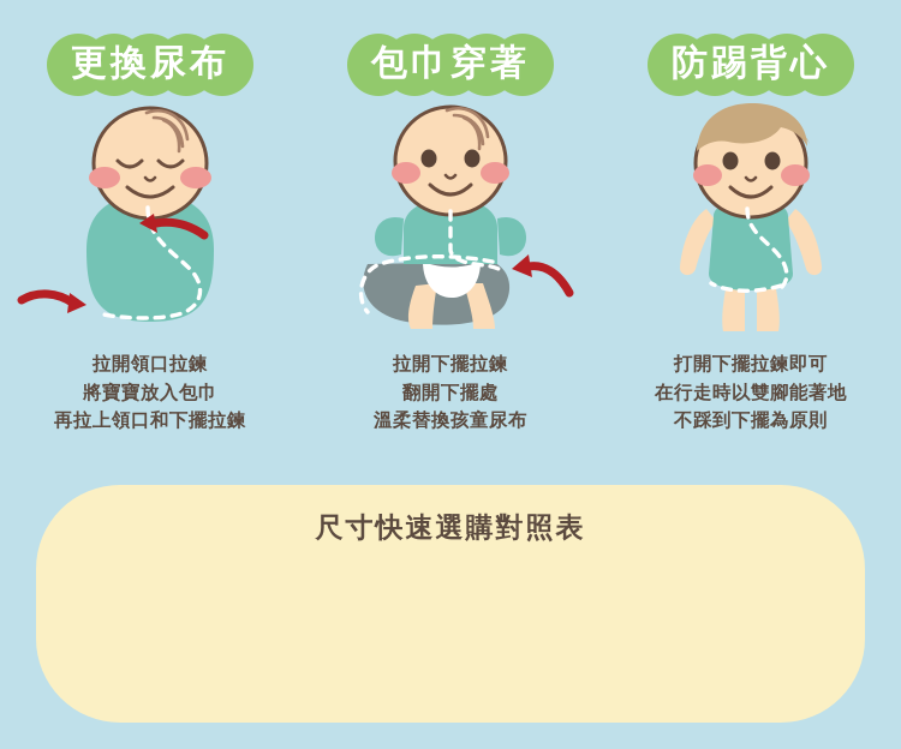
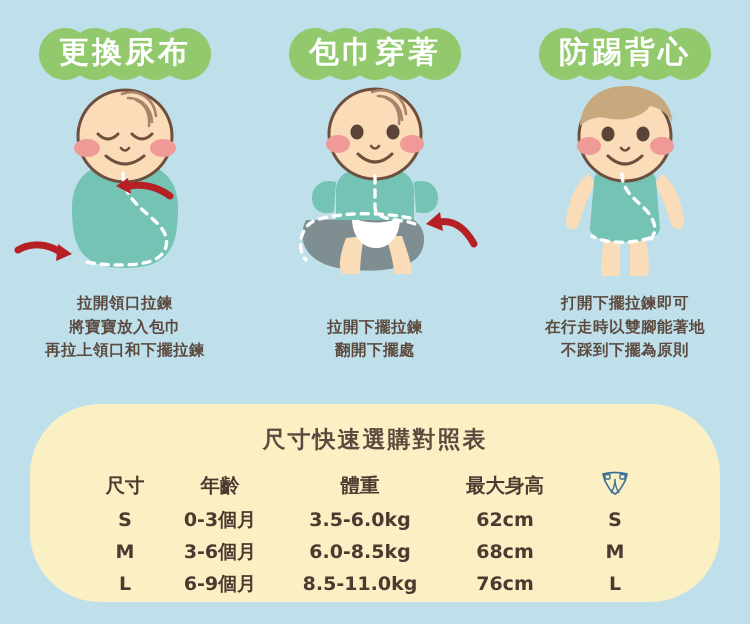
  更換尿布
  拉開領口拉鍊
  將寶寶放入包巾
  再拉上領口和下擺拉鍊
  包巾穿著
  拉開下擺拉鍊
  翻開下擺處
- 溫柔替換孩童尿布
  防踢背心
  打開下擺拉鍊即可
  在行走時以雙腳能著地
  不踩到下擺為原則
  尺寸快速選購對照表
+ 尺寸	年齡	體重	最大身高
+ S	0-3個月	3.5-6.0kg	62cm	S
+ M	3-6個月	6.0-8.5kg	68cm	M
+ L	6-9個月	8.5-11.0kg	76cm	L
